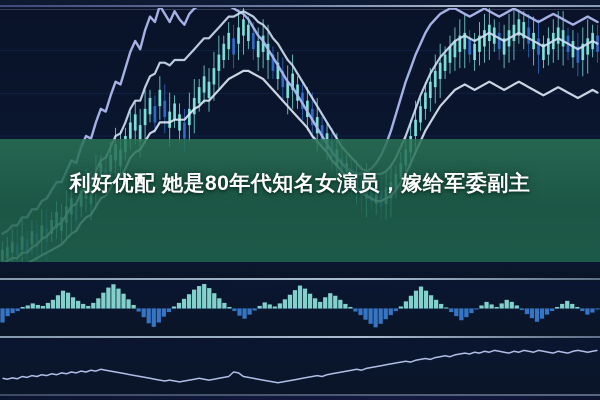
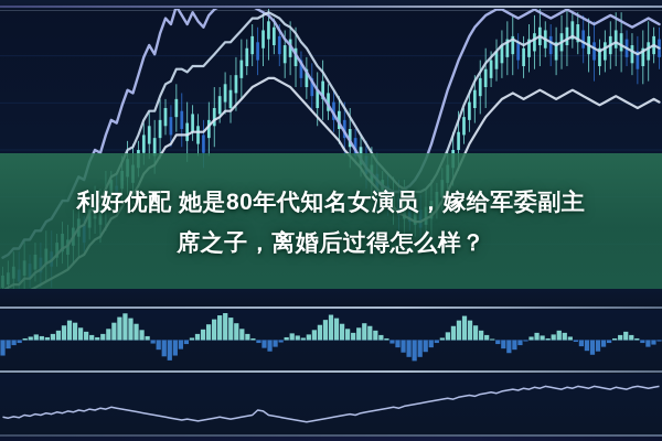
  利好优配 她是80年代知名女演员，嫁给军委副主
+ 席之子，离婚后过得怎么样？
